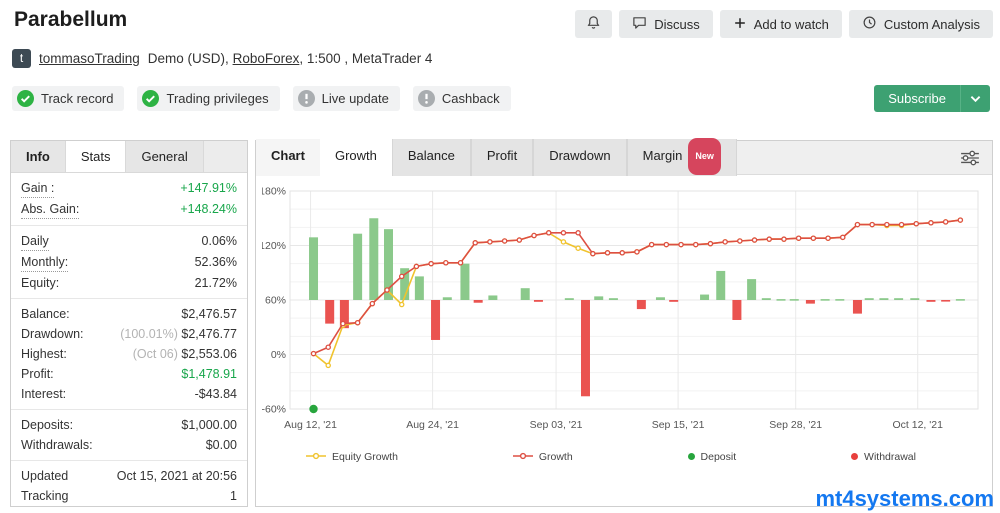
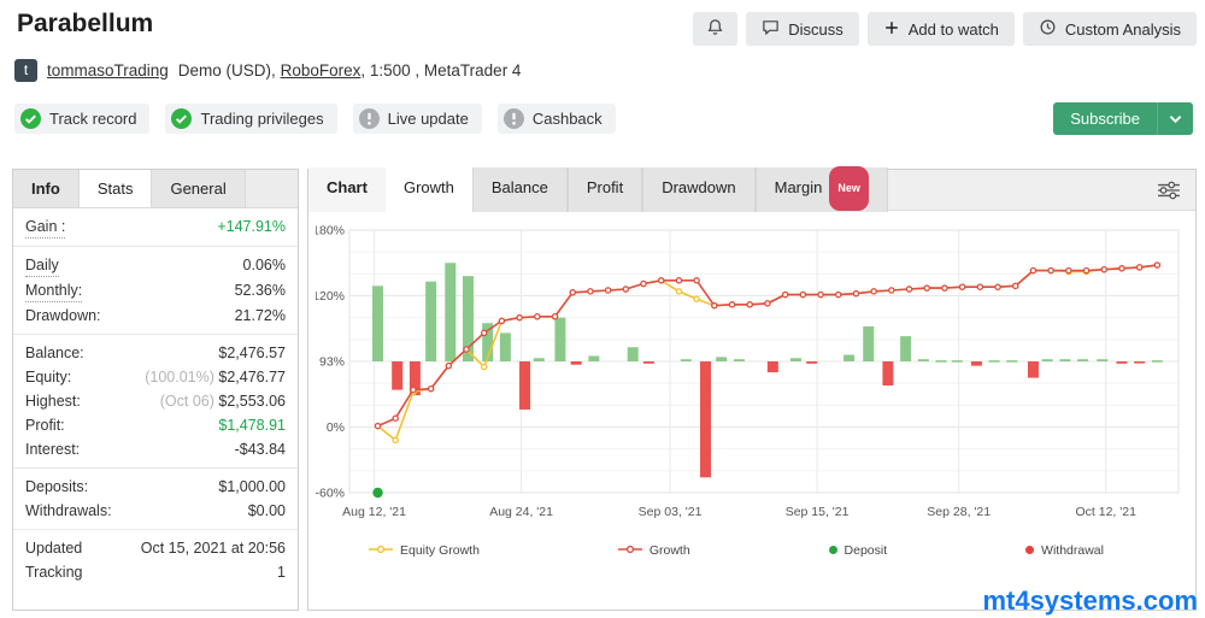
  Parabellum
  Discuss
  Add to watch
  Custom Analysis
  t
  tommasoTrading
  Demo (USD), RoboForex, 1:500 , MetaTrader 4
  Track record
  Trading privileges
  Live update
  Cashback
  Subscribe
  Info
  Stats
  General
  Gain :
  +147.91%
- Abs. Gain:
- +148.24%
  Daily
  0.06%
  Monthly:
  52.36%
- Equity:
+ Drawdown:
  21.72%
  Balance:
  $2,476.57
- Drawdown:
+ Equity:
  (100.01%) $2,476.77
  Highest:
  (Oct 06) $2,553.06
  Profit:
  $1,478.91
  Interest:
  -$43.84
  Deposits:
  $1,000.00
  Withdrawals:
  $0.00
  Updated
  Oct 15, 2021 at 20:56
  Tracking
  1
  Chart
  Growth
  Balance
  Profit
  Drawdown
  Margin New
  Aug 12, '21
  Aug 24, '21
  Sep 03, '21
  Sep 15, '21
  Sep 28, '21
  Oct 12, '21
  180%
  120%
- 60%
+ 93%
  0%
  -60%
  Equity Growth
  Growth
  Deposit
  Withdrawal
  mt4systems.com
